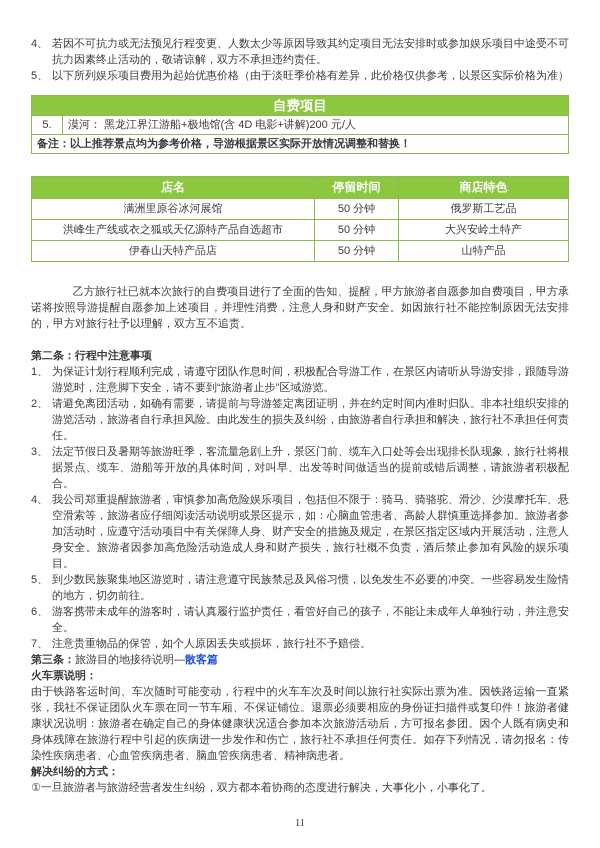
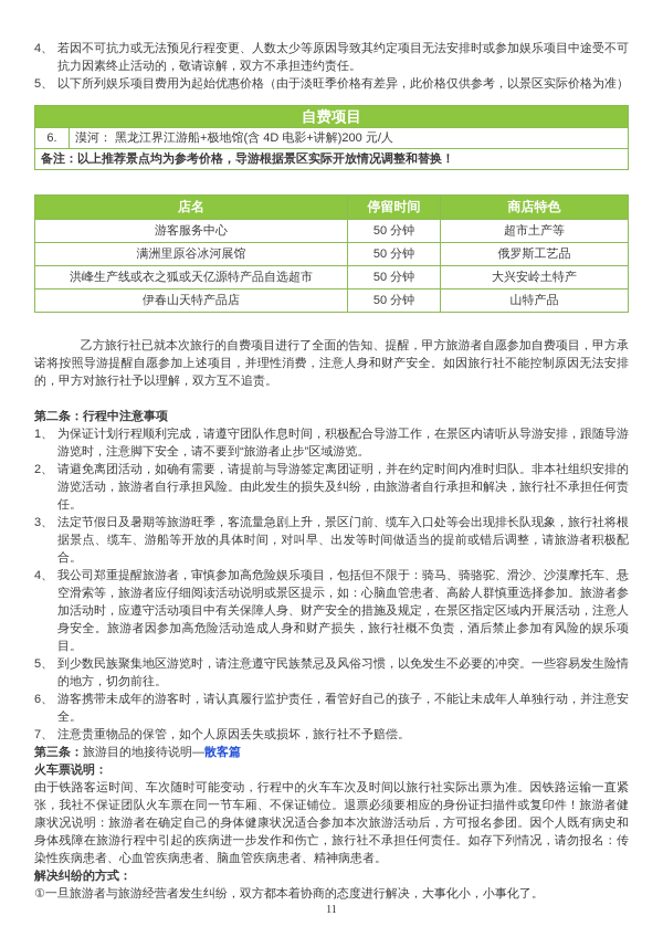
  4、
  若因不可抗力或无法预见行程变更、人数太少等原因导致其约定项目无法安排时或参加娱乐项目中途受不可抗力因素终止活动的，敬请谅解，双方不承担违约责任。
  5、
  以下所列娱乐项目费用为起始优惠价格（由于淡旺季价格有差异，此价格仅供参考，以景区实际价格为准）
  自费项目
- 5.	漠河： 黑龙江界江游船+极地馆(含 4D 电影+讲解)200 元/人
+ 6.	漠河： 黑龙江界江游船+极地馆(含 4D 电影+讲解)200 元/人
  备注：以上推荐景点均为参考价格，导游根据景区实际开放情况调整和替换！
  店名	停留时间	商店特色
+ 游客服务中心	50 分钟	超市土产等
  满洲里原谷冰河展馆	50 分钟	俄罗斯工艺品
  洪峰生产线或衣之狐或天亿源特产品自选超市	50 分钟	大兴安岭土特产
  伊春山天特产品店	50 分钟	山特产品
  乙方旅行社已就本次旅行的自费项目进行了全面的告知、提醒，甲方旅游者自愿参加自费项目，甲方承诺将按照导游提醒自愿参加上述项目，并理性消费，注意人身和财产安全。如因旅行社不能控制原因无法安排的，甲方对旅行社予以理解，双方互不追责。
  第二条：行程中注意事项
  1、
  为保证计划行程顺利完成，请遵守团队作息时间，积极配合导游工作，在景区内请听从导游安排，跟随导游游览时，注意脚下安全，请不要到“旅游者止步”区域游览。
  2、
  请避免离团活动，如确有需要，请提前与导游签定离团证明，并在约定时间内准时归队。非本社组织安排的游览活动，旅游者自行承担风险。由此发生的损失及纠纷，由旅游者自行承担和解决，旅行社不承担任何责任。
  3、
  法定节假日及暑期等旅游旺季，客流量急剧上升，景区门前、缆车入口处等会出现排长队现象，旅行社将根据景点、缆车、游船等开放的具体时间，对叫早、出发等时间做适当的提前或错后调整，请旅游者积极配合。
  4、
  我公司郑重提醒旅游者，审慎参加高危险娱乐项目，包括但不限于：骑马、骑骆驼、滑沙、沙漠摩托车、悬空滑索等，旅游者应仔细阅读活动说明或景区提示，如：心脑血管患者、高龄人群慎重选择参加。旅游者参加活动时，应遵守活动项目中有关保障人身、财产安全的措施及规定，在景区指定区域内开展活动，注意人身安全。旅游者因参加高危险活动造成人身和财产损失，旅行社概不负责，酒后禁止参加有风险的娱乐项目。
  5、
  到少数民族聚集地区游览时，请注意遵守民族禁忌及风俗习惯，以免发生不必要的冲突。一些容易发生险情的地方，切勿前往。
  6、
  游客携带未成年的游客时，请认真履行监护责任，看管好自己的孩子，不能让未成年人单独行动，并注意安全。
  7、
  注意贵重物品的保管，如个人原因丢失或损坏，旅行社不予赔偿。
  第三条：旅游目的地接待说明—散客篇
  火车票说明：
  由于铁路客运时间、车次随时可能变动，行程中的火车车次及时间以旅行社实际出票为准。因铁路运输一直紧张，我社不保证团队火车票在同一节车厢、不保证铺位。退票必须要相应的身份证扫描件或复印件！旅游者健康状况说明：旅游者在确定自己的身体健康状况适合参加本次旅游活动后，方可报名参团。因个人既有病史和身体残障在旅游行程中引起的疾病进一步发作和伤亡，旅行社不承担任何责任。如存下列情况，请勿报名：传染性疾病患者、心血管疾病患者、脑血管疾病患者、精神病患者。
  解决纠纷的方式：
  ①一旦旅游者与旅游经营者发生纠纷，双方都本着协商的态度进行解决，大事化小，小事化了。
  11
